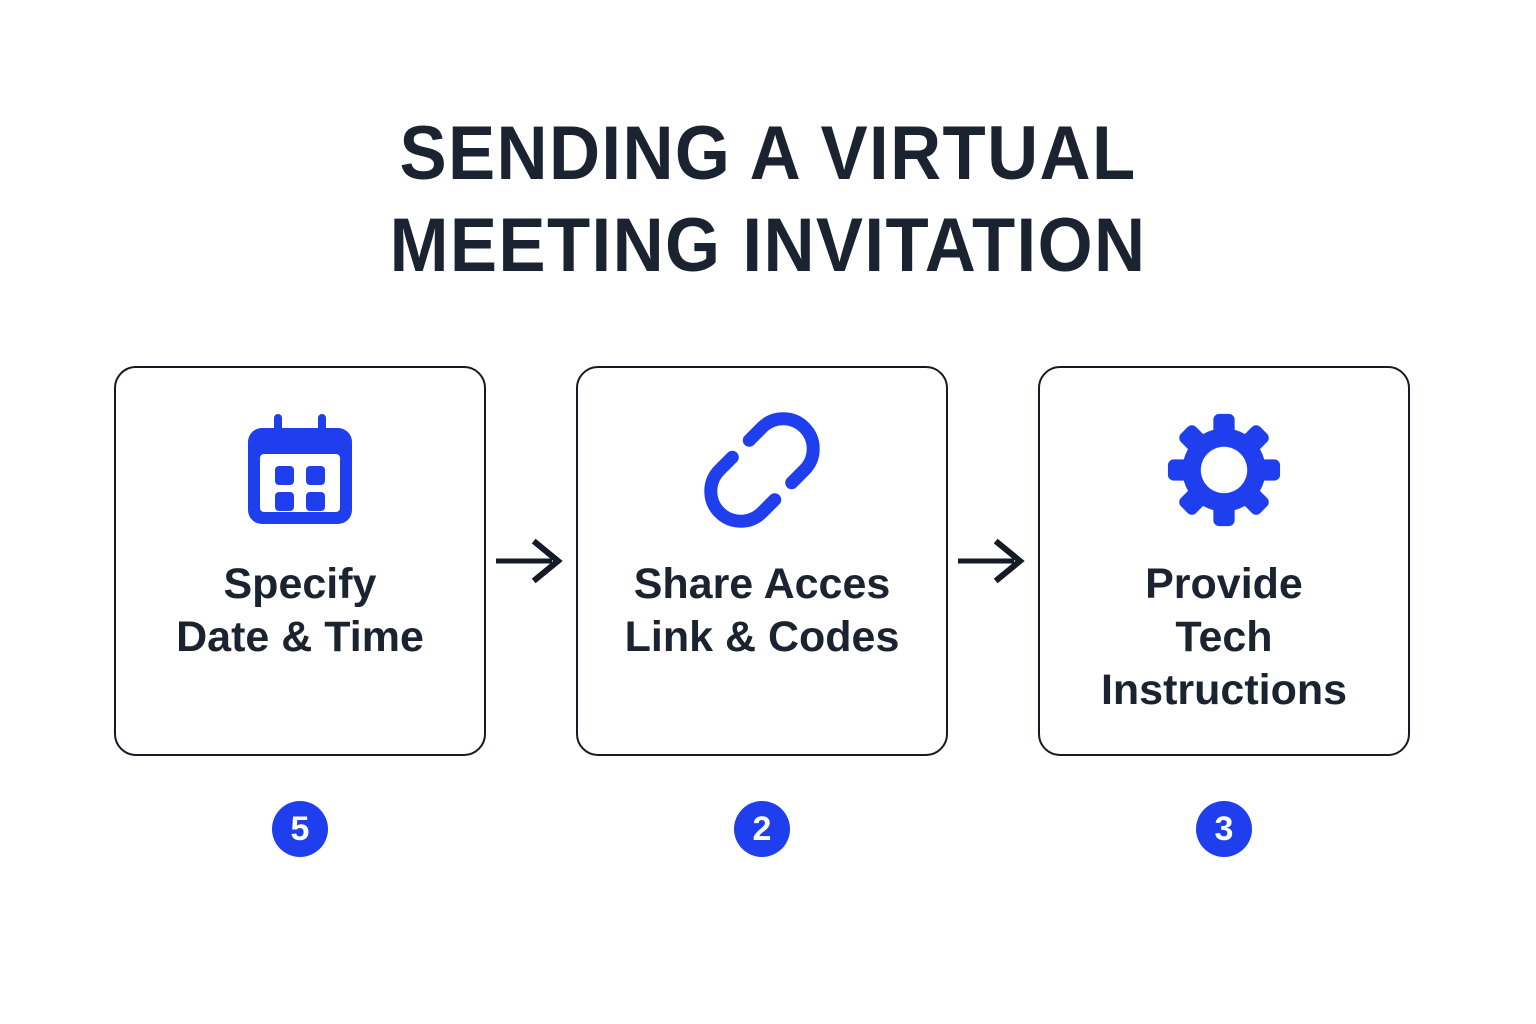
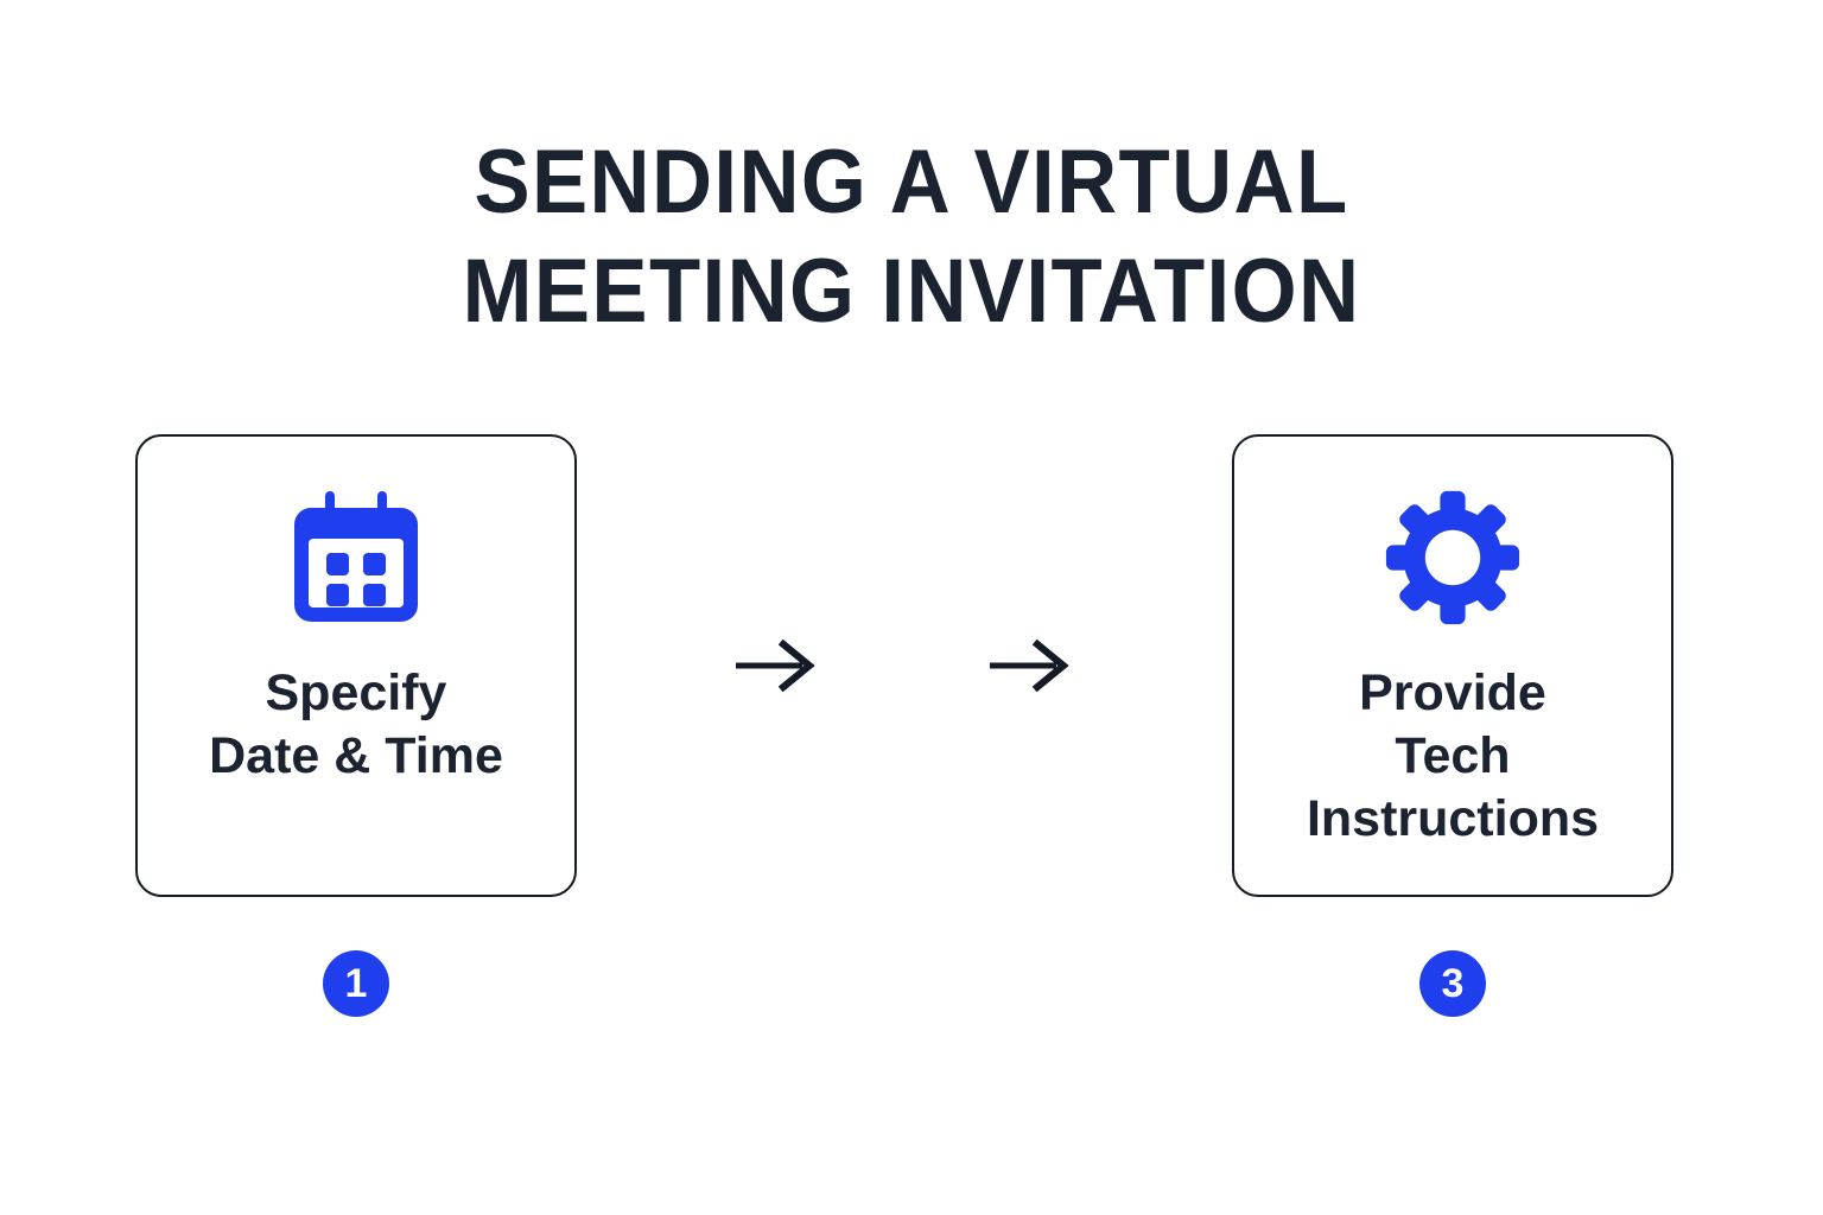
  SENDING A VIRTUAL
  MEETING INVITATION
  Specify
  Date & Time
- 5
+ 1
- Share Acces
- Link & Codes
- 2
  Provide
  Tech
  Instructions
  3
